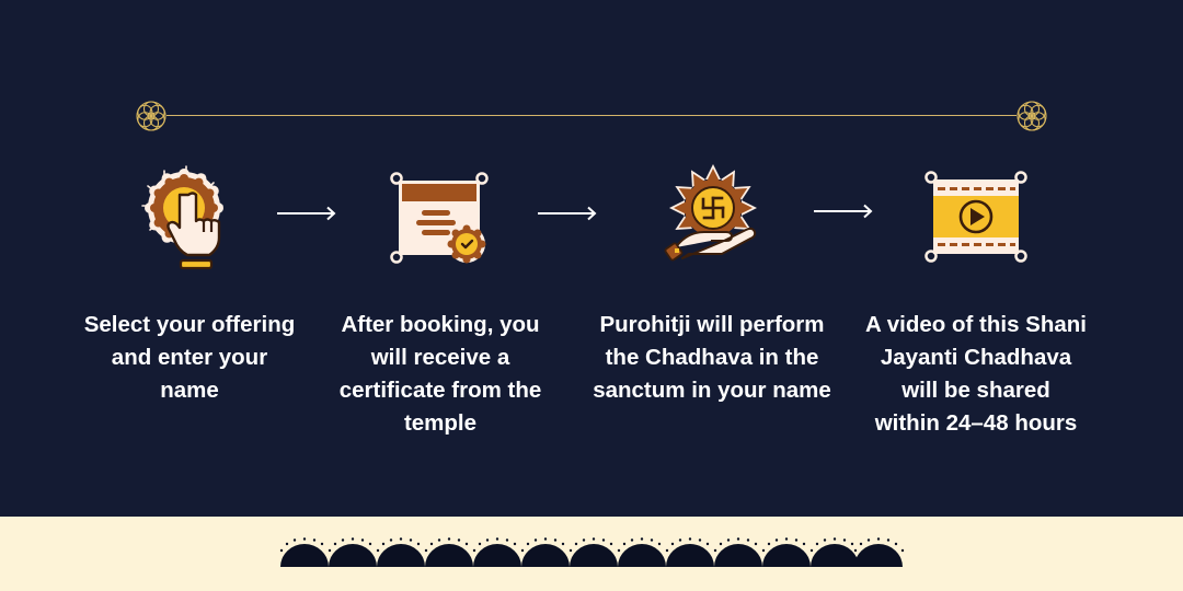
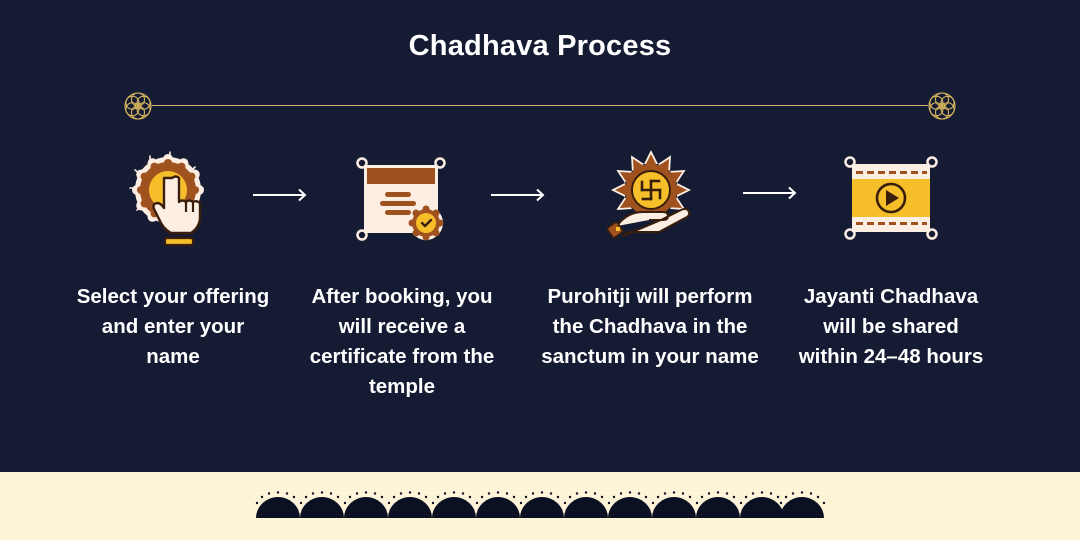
+ Chadhava Process
  Select your offering
  and enter your
  name
  After booking, you
  will receive a
  certificate from the
  temple
  Purohitji will perform
  the Chadhava in the
  sanctum in your name
- A video of this Shani
  Jayanti Chadhava
  will be shared
  within 24–48 hours
